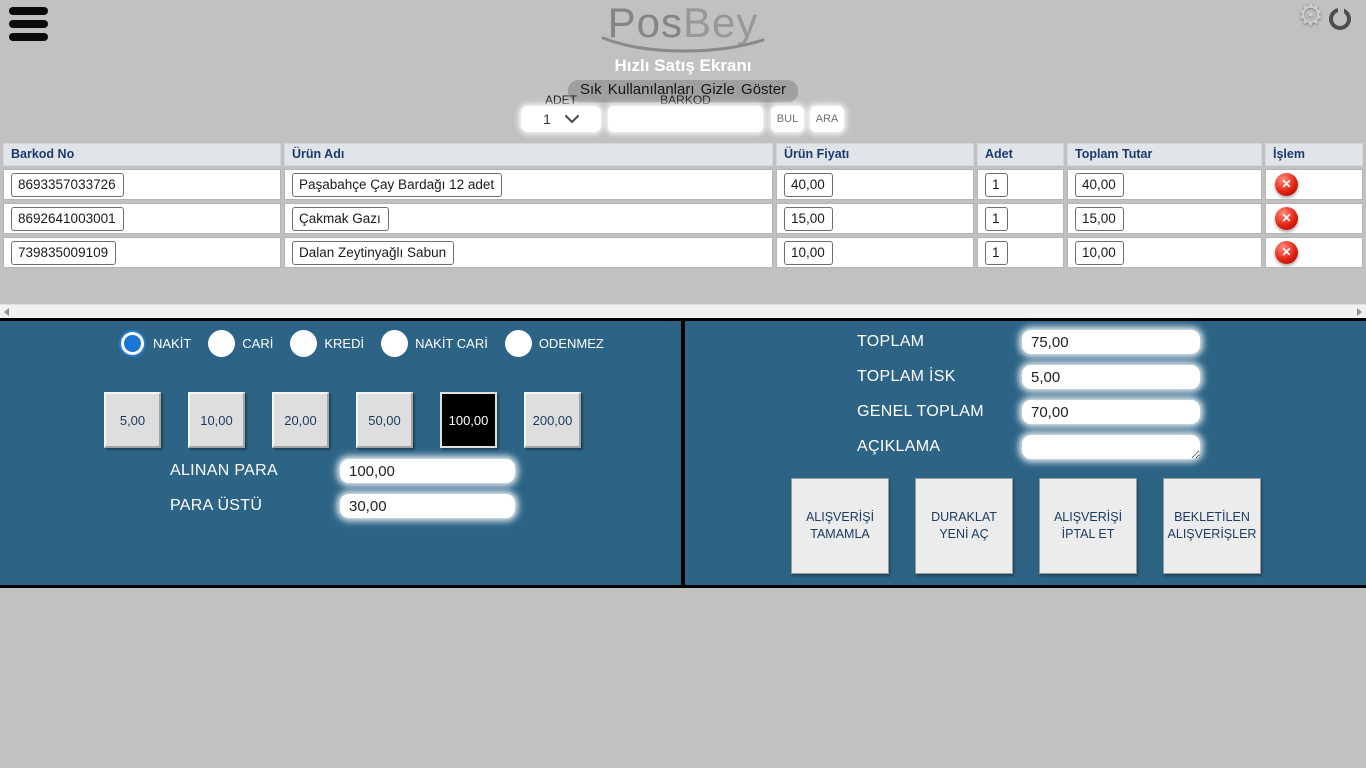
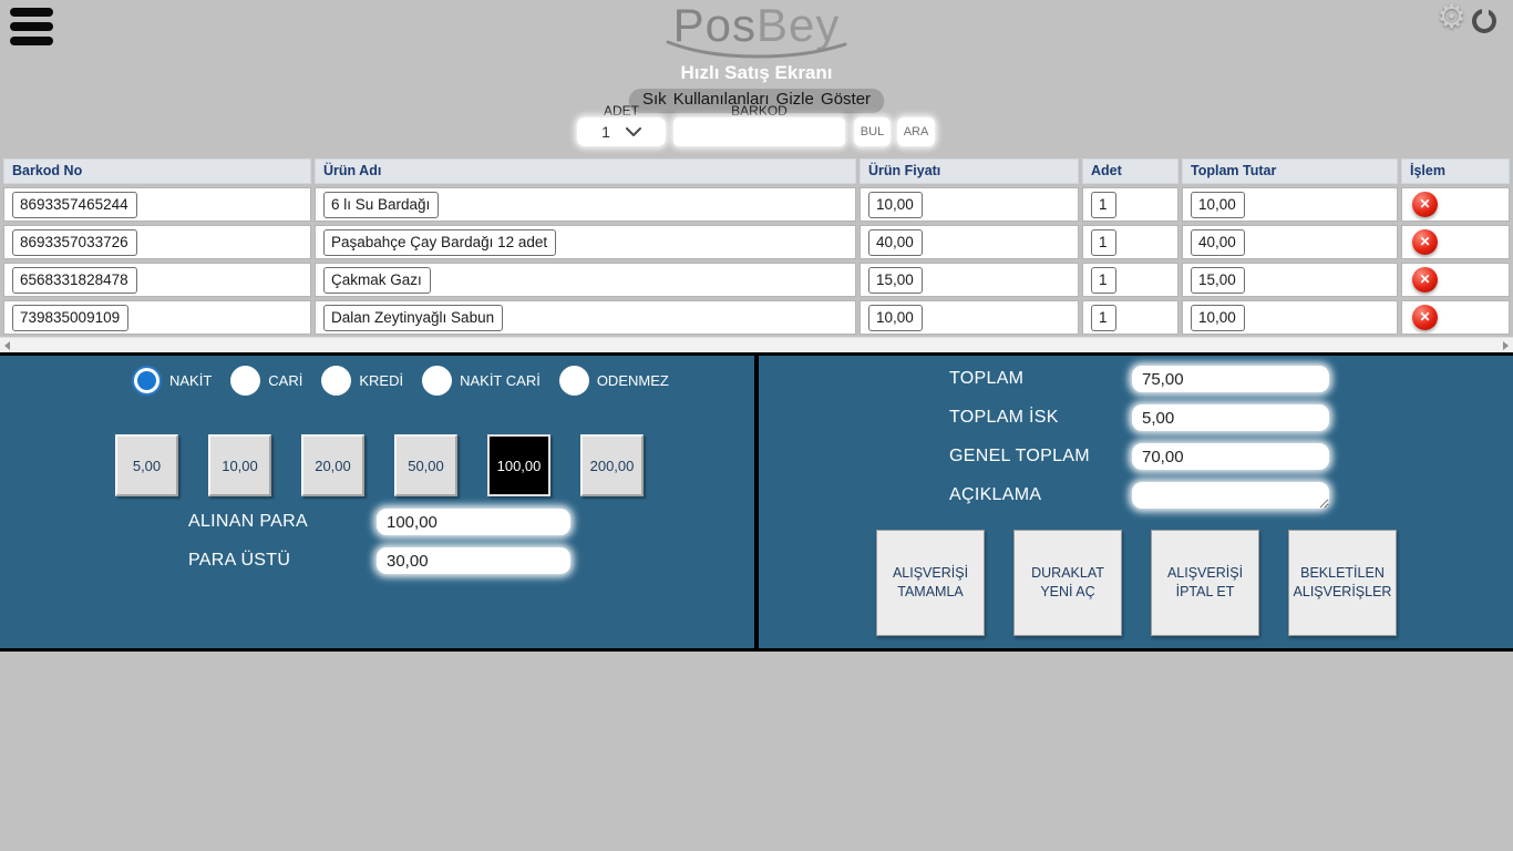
  ⚙
  PosBey
  Hızlı Satış Ekranı
  Sık Kullanılanları Gizle Göster
  ADET
  BARKOD
  1
  BUL
  ARA
  Barkod No	Ürün Adı	Ürün Fiyatı	Adet	Toplam Tutar	İşlem
+ 8693357465244	6 lı Su Bardağı	10,00	1	10,00	✕
  8693357033726	Paşabahçe Çay Bardağı 12 adet	40,00	1	40,00	✕
- 8692641003001	Çakmak Gazı	15,00	1	15,00	✕
+ 6568331828478	Çakmak Gazı	15,00	1	15,00	✕
  739835009109	Dalan Zeytinyağlı Sabun	10,00	1	10,00	✕
  NAKİT
  CARİ
  KREDİ
  NAKİT CARİ
  ODENMEZ
  5,00
  10,00
  20,00
  50,00
  100,00
  200,00
  ALINAN PARA
  100,00
  PARA ÜSTÜ
  30,00
  TOPLAM
  75,00
  TOPLAM İSK
  5,00
  GENEL TOPLAM
  70,00
  AÇIKLAMA
  ALIŞVERİŞİ
  TAMAMLA
  DURAKLAT
  YENİ AÇ
  ALIŞVERİŞİ
  İPTAL ET
  BEKLETİLEN
  ALIŞVERİŞLER
